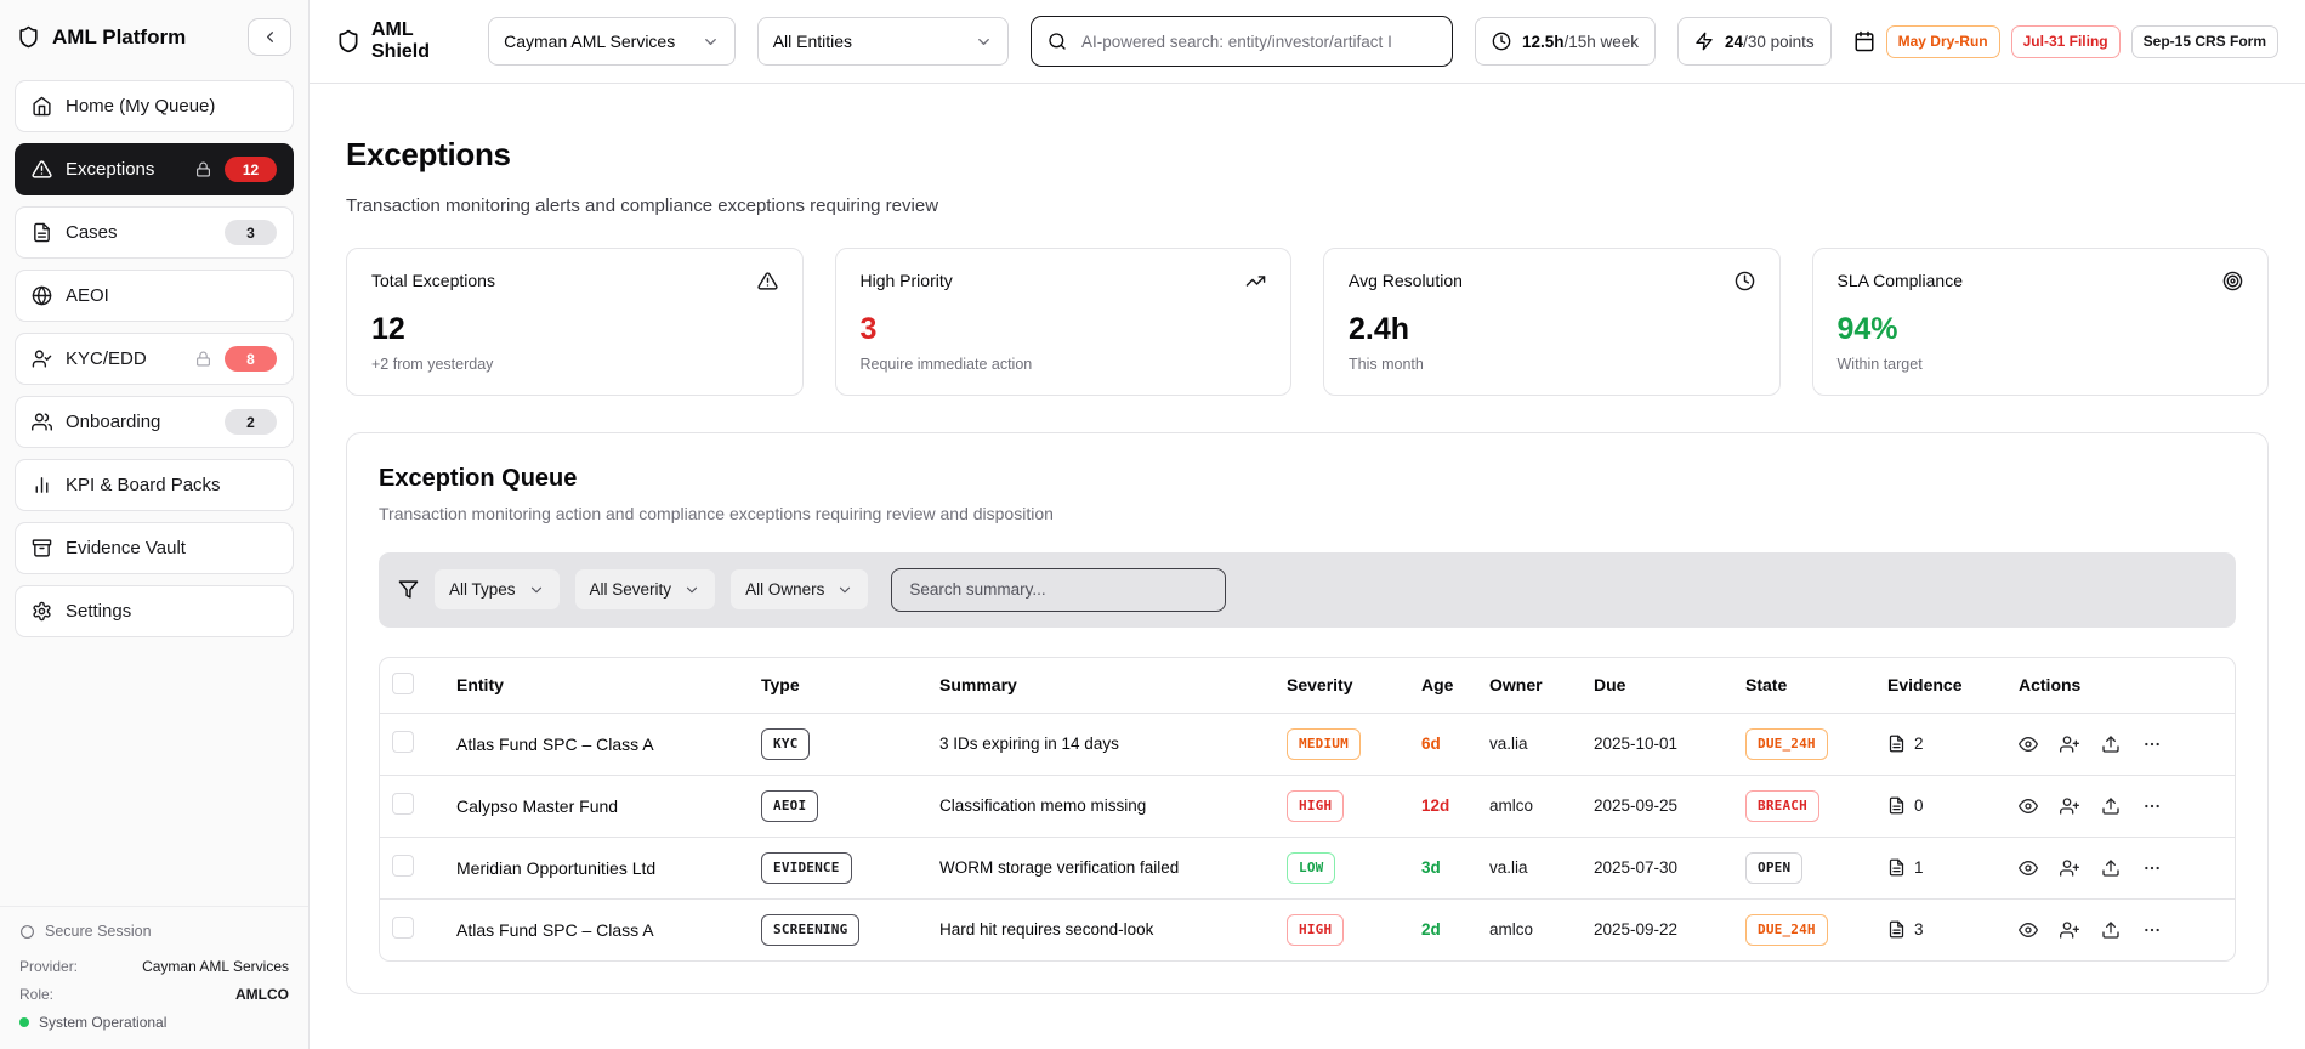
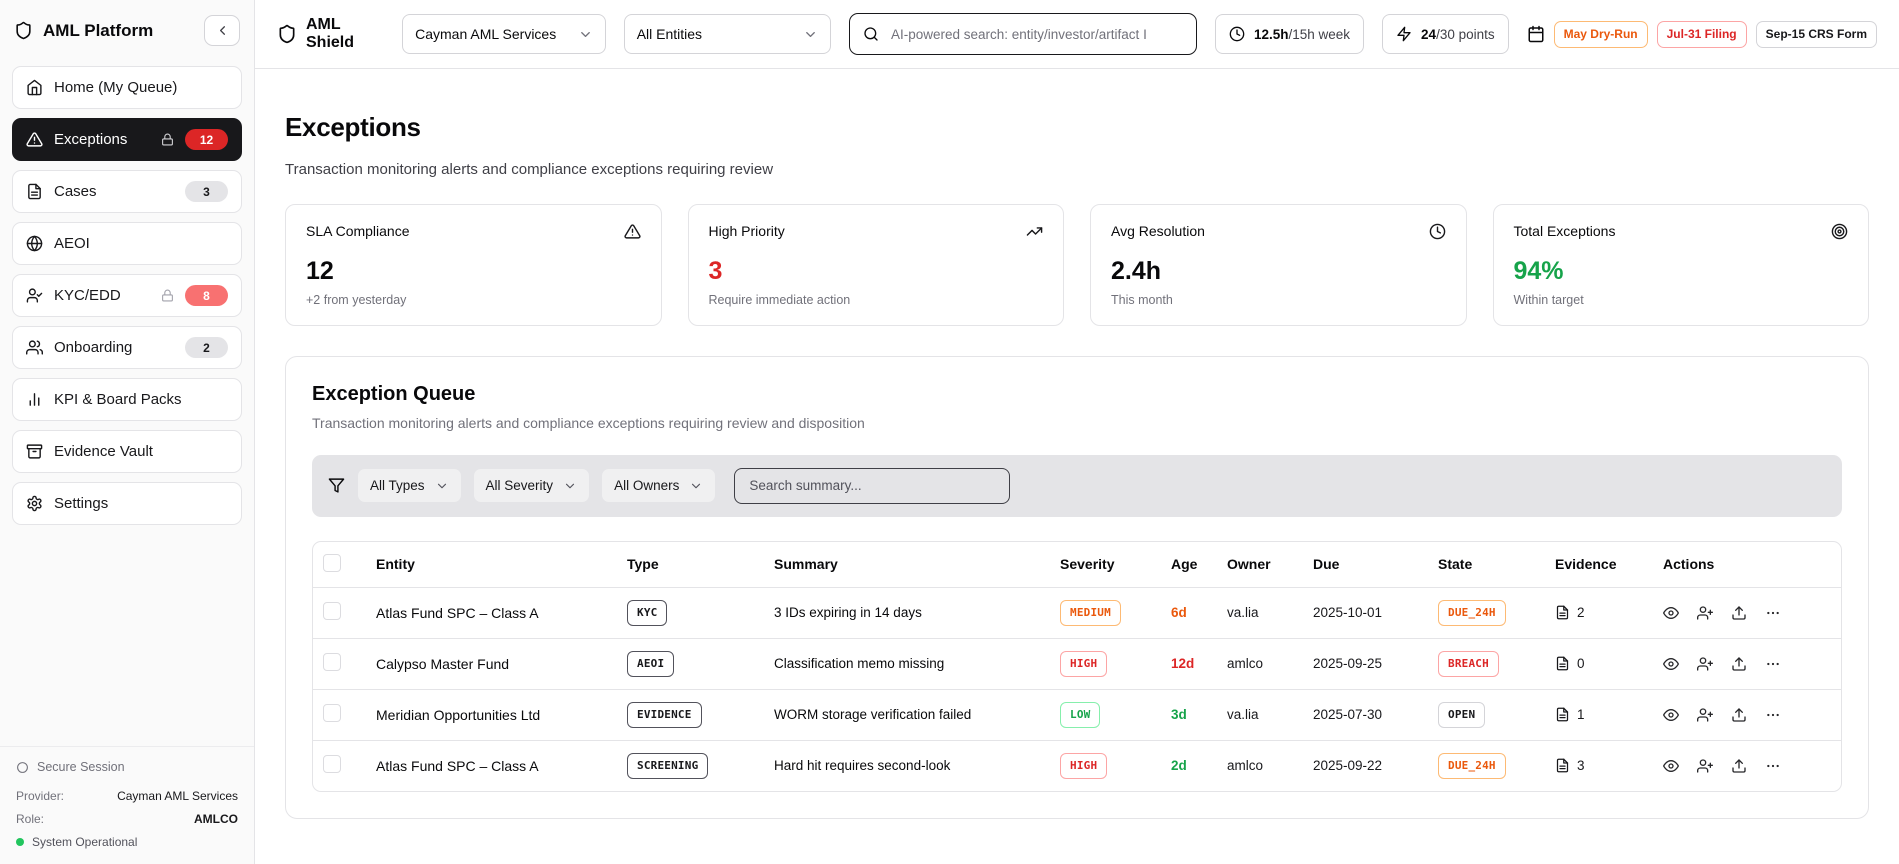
  AML Platform
  Home (My Queue)
  Exceptions
  12
  Cases
  3
  AEOI
  KYC/EDD
  8
  Onboarding
  2
  KPI & Board Packs
  Evidence Vault
  Settings
  Secure Session
  Provider:
  Cayman AML Services
  Role:
  AMLCO
  System Operational
  AML Shield
  Cayman AML Services
  All Entities
  AI-powered search: entity/investor/artifact I
  12.5h/15h week
  24/30 points
  May Dry-Run
  Jul-31 Filing
  Sep-15 CRS Form
  Exceptions
  Transaction monitoring alerts and compliance exceptions requiring review
- Total Exceptions
+ SLA Compliance
  12
  +2 from yesterday
  High Priority
  3
  Require immediate action
  Avg Resolution
  2.4h
  This month
- SLA Compliance
+ Total Exceptions
  94%
  Within target
  Exception Queue
- Transaction monitoring action and compliance exceptions requiring review and disposition
+ Transaction monitoring alerts and compliance exceptions requiring review and disposition
  All Types
  All Severity
  All Owners
  Search summary...
  	Entity	Type	Summary	Severity	Age	Owner	Due	State	Evidence	Actions
  	Atlas Fund SPC – Class A	KYC	3 IDs expiring in 14 days	MEDIUM	6d	va.lia	2025-10-01	DUE_24H	2
  	Calypso Master Fund	AEOI	Classification memo missing	HIGH	12d	amlco	2025-09-25	BREACH	0
  	Meridian Opportunities Ltd	EVIDENCE	WORM storage verification failed	LOW	3d	va.lia	2025-07-30	OPEN	1
  	Atlas Fund SPC – Class A	SCREENING	Hard hit requires second-look	HIGH	2d	amlco	2025-09-22	DUE_24H	3
